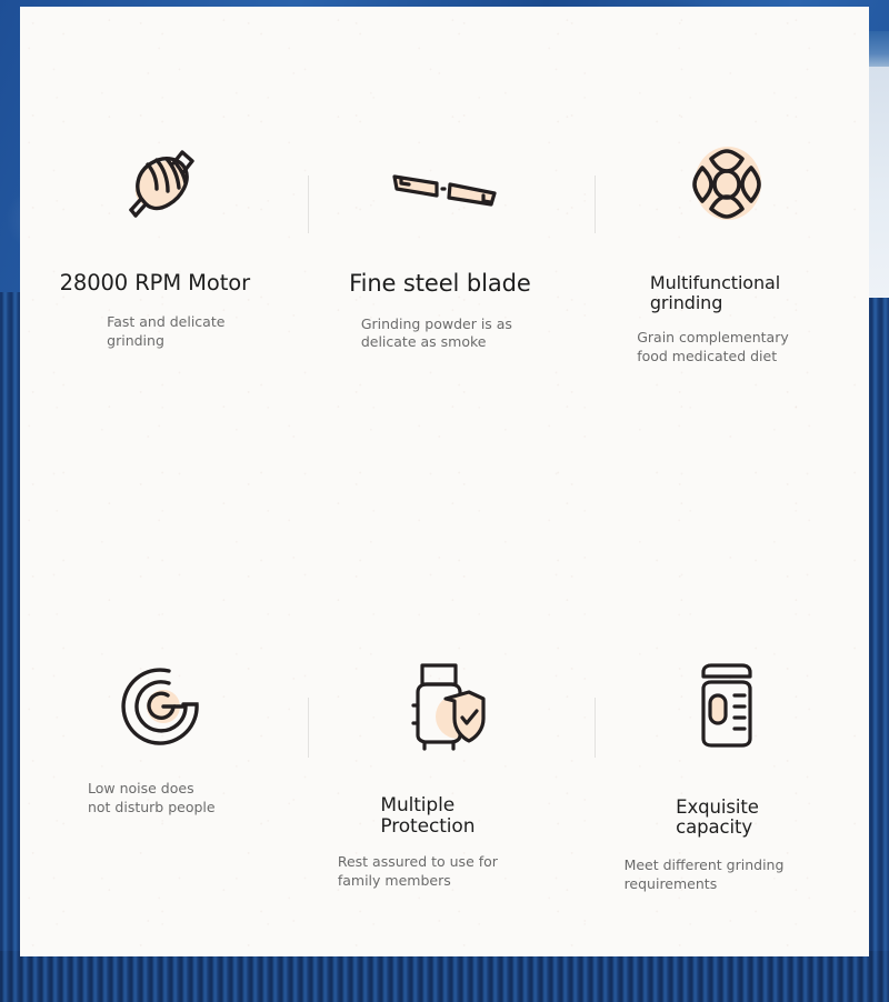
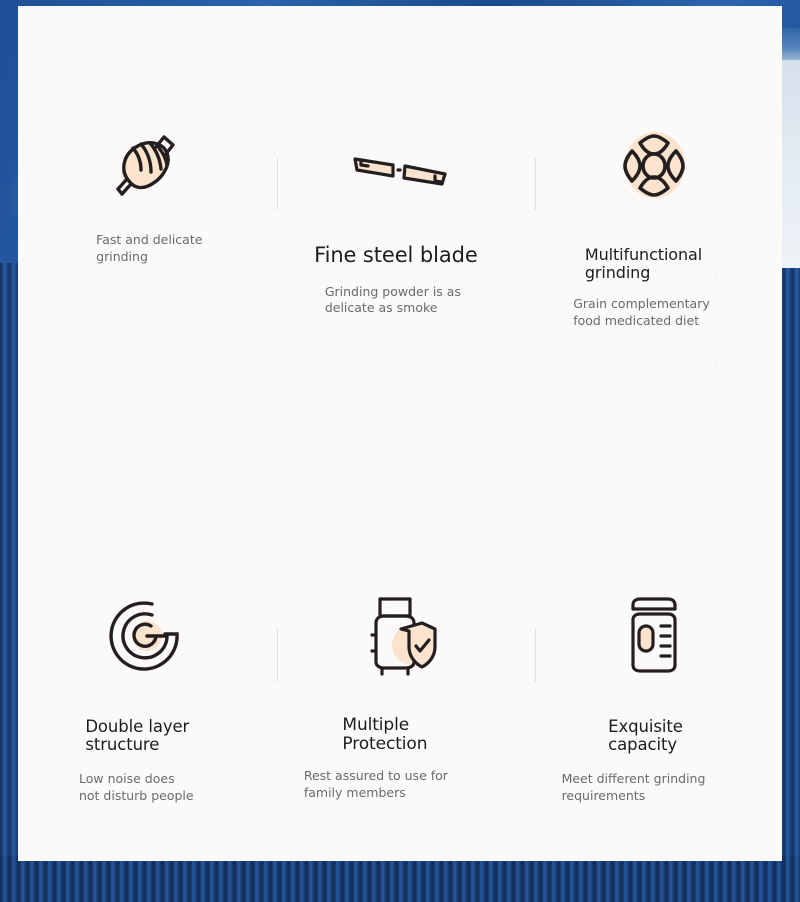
- 28000 RPM Motor
  Fast and delicate
  grinding
  Fine steel blade
  Grinding powder is as
  delicate as smoke
  Multifunctional
  grinding
  Grain complementary
  food medicated diet
+ Double layer
+ structure
  Low noise does
  not disturb people
  Multiple
  Protection
  Rest assured to use for
  family members
  Exquisite
  capacity
  Meet different grinding
  requirements
